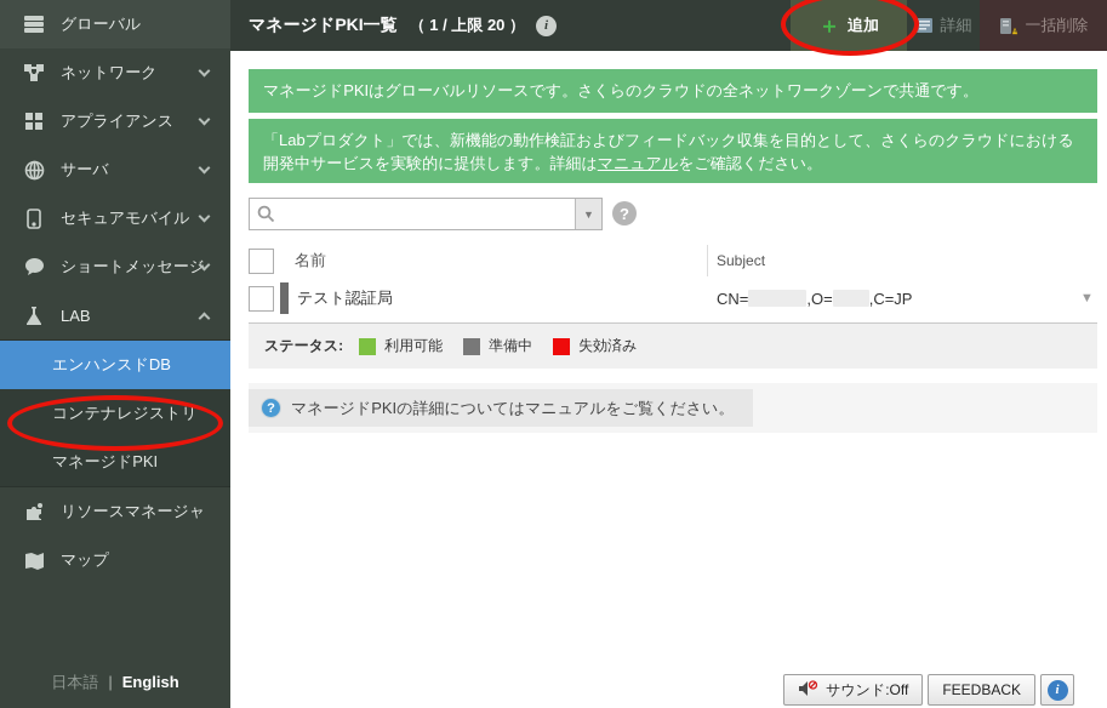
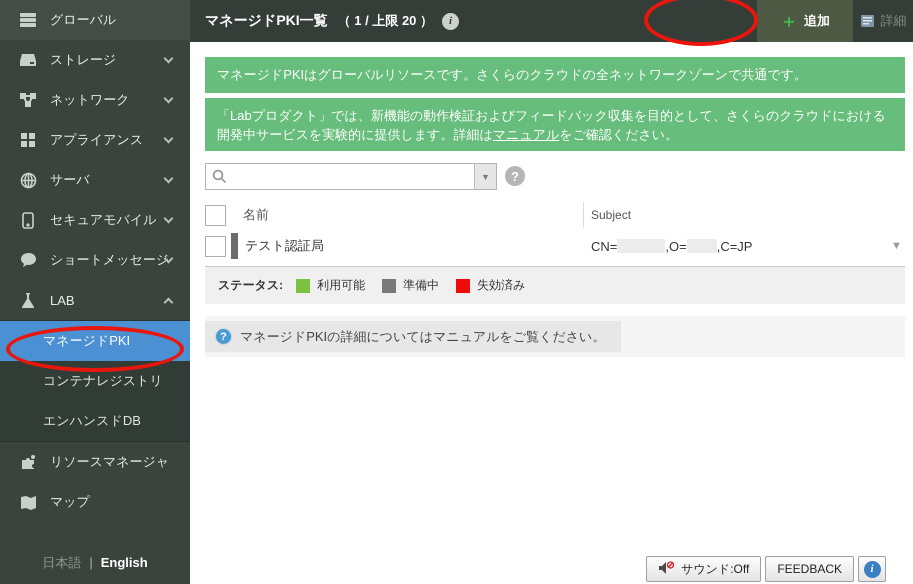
  グローバル
+ ストレージ
  ネットワーク
  アプライアンス
  サーバ
  セキュアモバイル
  ショートメッセージ
  LAB
- エンハンスドDB
+ マネージドPKI
  コンテナレジストリ
- マネージドPKI
+ エンハンスドDB
  リソースマネージャ
  マップ
  日本語 | English
  マネージドPKI一覧
  （ 1 / 上限 20 ）
  i
  ＋
  追加
  詳細
- 一括削除
  マネージドPKIはグローバルリソースです。さくらのクラウドの全ネットワークゾーンで共通です。
  「Labプロダクト」では、新機能の動作検証およびフィードバック収集を目的として、さくらのクラウドにおける開発中サービスを実験的に提供します。詳細はマニュアルをご確認ください。
  ▼
  ?
  名前
  Subject
  テスト認証局
  CN= ,O= ,C=JP
  ▼
  ステータス:
  利用可能
  準備中
  失効済み
  ?
  マネージドPKIの詳細についてはマニュアルをご覧ください。
  サウンド:Off
  FEEDBACK
  i
